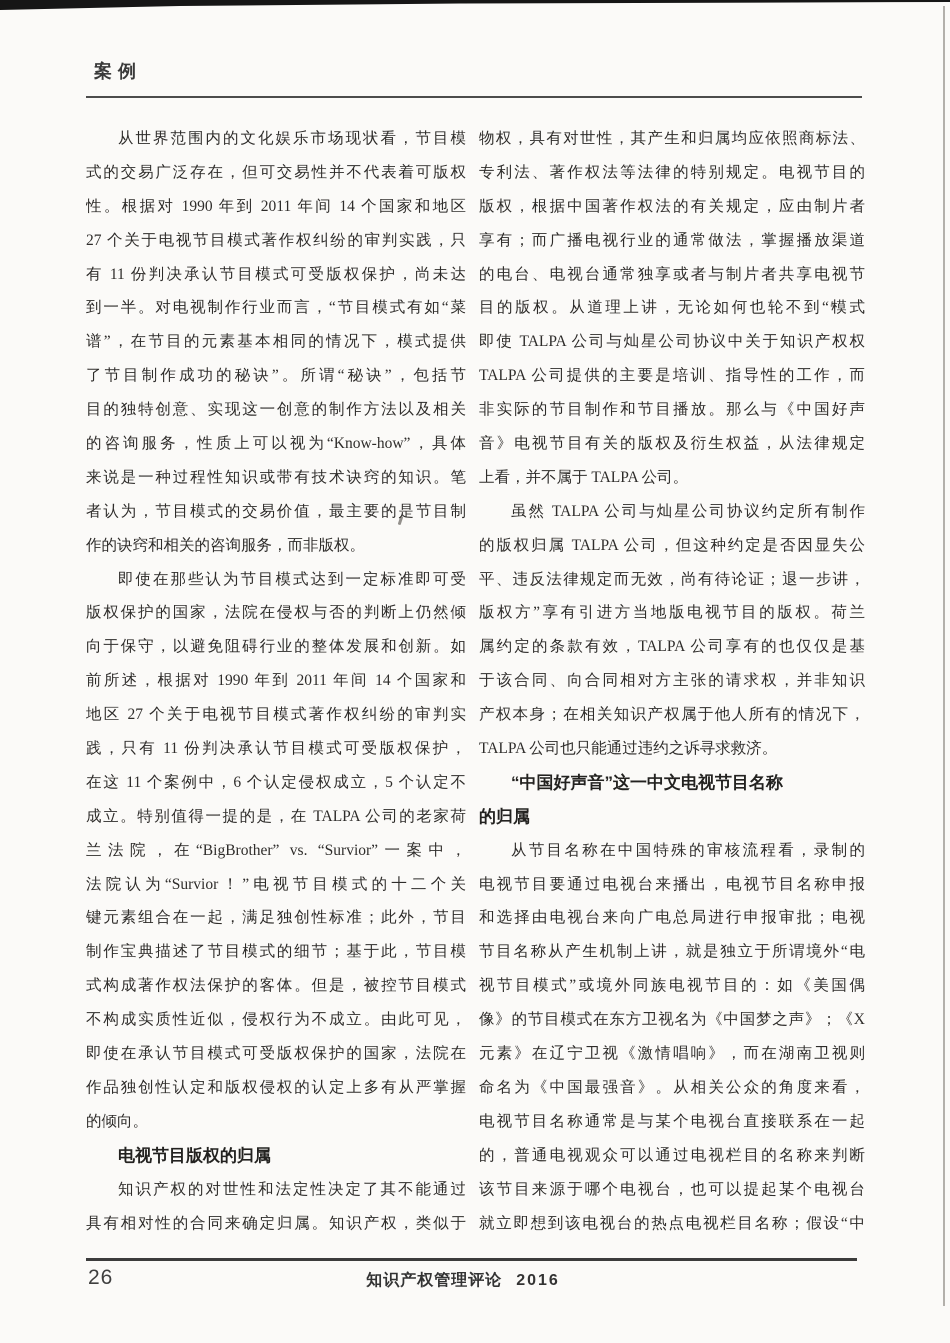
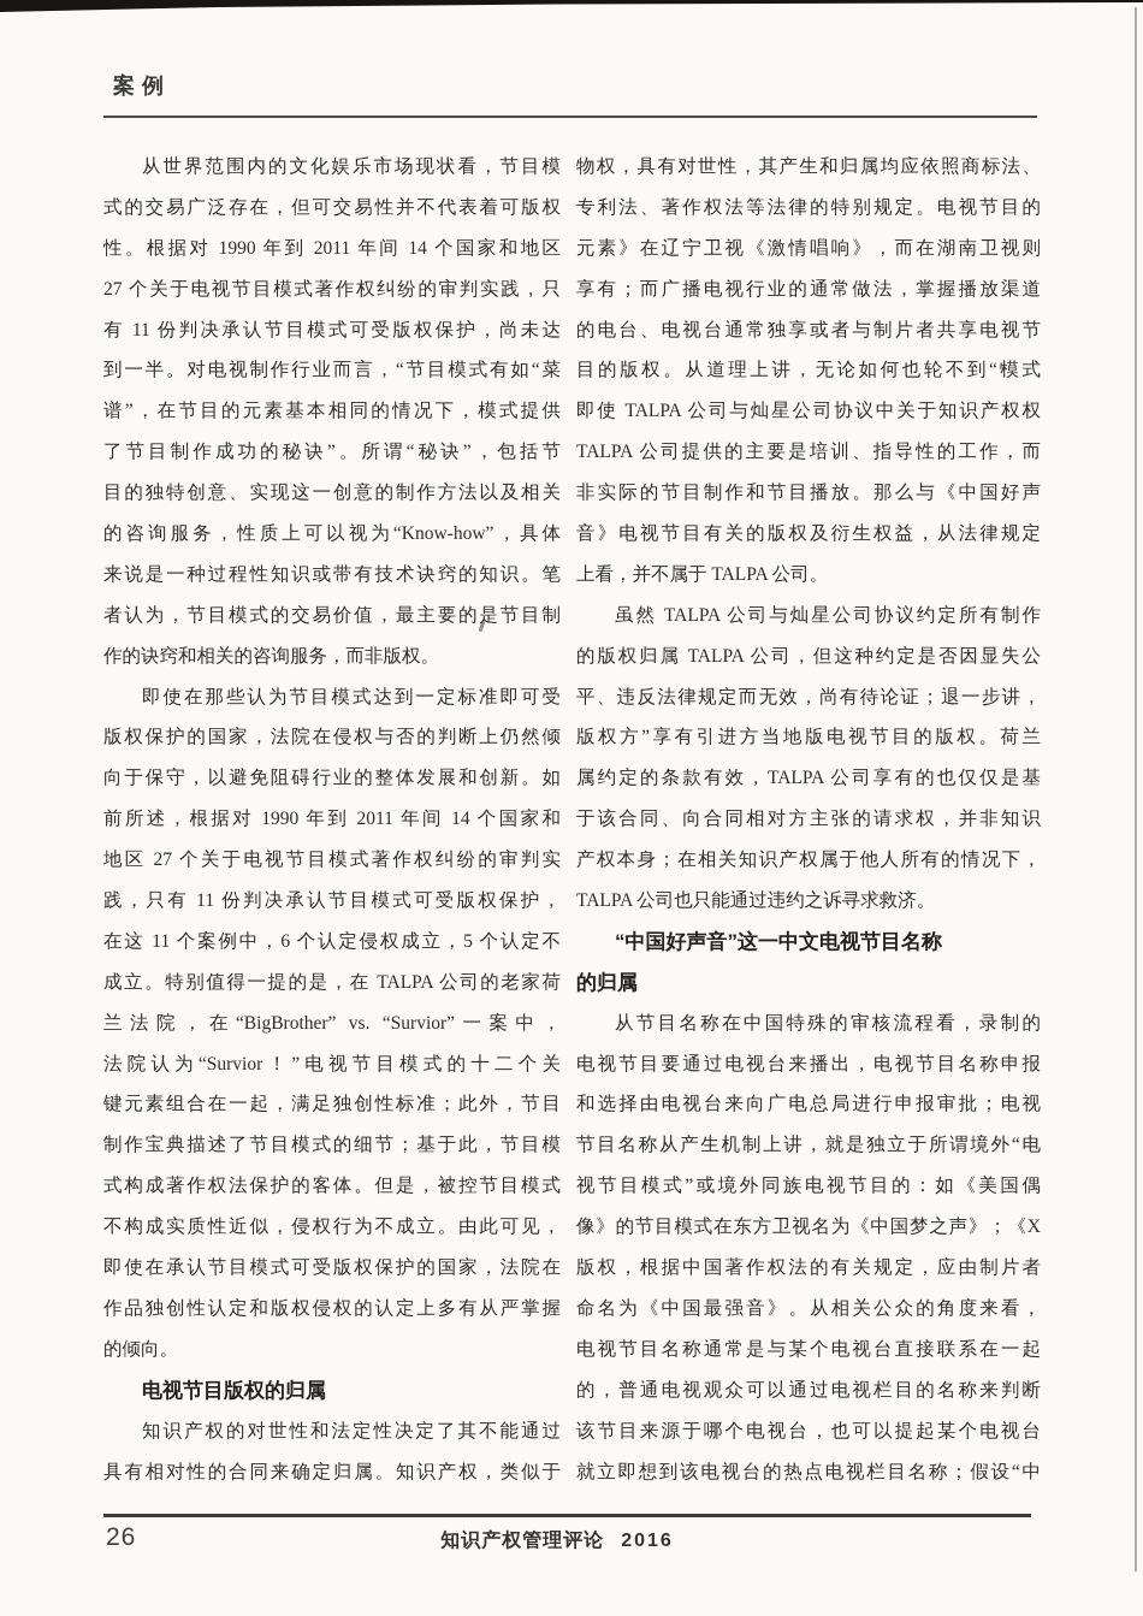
  案例
  从世界范围内的文化娱乐市场现状看，节目模
  式的交易广泛存在，但可交易性并不代表着可版权
  性。根据对 1990 年到 2011 年间 14 个国家和地区
  27 个关于电视节目模式著作权纠纷的审判实践，只
  有 11 份判决承认节目模式可受版权保护，尚未达
  到一半。对电视制作行业而言，“节目模式有如“菜
  谱”，在节目的元素基本相同的情况下，模式提供
  了节目制作成功的秘诀”。所谓“秘诀”，包括节
  目的独特创意、实现这一创意的制作方法以及相关
  的咨询服务，性质上可以视为“Know-how”，具体
  来说是一种过程性知识或带有技术诀窍的知识。笔
  者认为，节目模式的交易价值，最主要的是节目制
  作的诀窍和相关的咨询服务，而非版权。
  即使在那些认为节目模式达到一定标准即可受
  版权保护的国家，法院在侵权与否的判断上仍然倾
  向于保守，以避免阻碍行业的整体发展和创新。如
  前所述，根据对 1990 年到 2011 年间 14 个国家和
  地区 27 个关于电视节目模式著作权纠纷的审判实
  践，只有 11 份判决承认节目模式可受版权保护，
  在这 11 个案例中，6 个认定侵权成立，5 个认定不
  成立。特别值得一提的是，在 TALPA 公司的老家荷
  兰法院，在“BigBrother” vs. “Survior”一案中，
  法院认为“Survior！”电视节目模式的十二个关
  键元素组合在一起，满足独创性标准；此外，节目
  制作宝典描述了节目模式的细节；基于此，节目模
  式构成著作权法保护的客体。但是，被控节目模式
  不构成实质性近似，侵权行为不成立。由此可见，
  即使在承认节目模式可受版权保护的国家，法院在
  作品独创性认定和版权侵权的认定上多有从严掌握
  的倾向。
  电视节目版权的归属
  知识产权的对世性和法定性决定了其不能通过
  具有相对性的合同来确定归属。知识产权，类似于
  物权，具有对世性，其产生和归属均应依照商标法、
  专利法、著作权法等法律的特别规定。电视节目的
- 版权，根据中国著作权法的有关规定，应由制片者
+ 元素》在辽宁卫视《激情唱响》，而在湖南卫视则
  享有；而广播电视行业的通常做法，掌握播放渠道
  的电台、电视台通常独享或者与制片者共享电视节
  目的版权。从道理上讲，无论如何也轮不到“模式
  即使 TALPA 公司与灿星公司协议中关于知识产权权
  TALPA 公司提供的主要是培训、指导性的工作，而
  非实际的节目制作和节目播放。那么与《中国好声
  音》电视节目有关的版权及衍生权益，从法律规定
  上看，并不属于 TALPA 公司。
  虽然 TALPA 公司与灿星公司协议约定所有制作
  的版权归属 TALPA 公司，但这种约定是否因显失公
  平、违反法律规定而无效，尚有待论证；退一步讲，
  版权方”享有引进方当地版电视节目的版权。荷兰
  属约定的条款有效，TALPA 公司享有的也仅仅是基
  于该合同、向合同相对方主张的请求权，并非知识
  产权本身；在相关知识产权属于他人所有的情况下，
  TALPA 公司也只能通过违约之诉寻求救济。
  “中国好声音”这一中文电视节目名称
  的归属
  从节目名称在中国特殊的审核流程看，录制的
  电视节目要通过电视台来播出，电视节目名称申报
  和选择由电视台来向广电总局进行申报审批；电视
  节目名称从产生机制上讲，就是独立于所谓境外“电
  视节目模式”或境外同族电视节目的：如《美国偶
  像》的节目模式在东方卫视名为《中国梦之声》；《X
- 元素》在辽宁卫视《激情唱响》，而在湖南卫视则
+ 版权，根据中国著作权法的有关规定，应由制片者
  命名为《中国最强音》。从相关公众的角度来看，
  电视节目名称通常是与某个电视台直接联系在一起
  的，普通电视观众可以通过电视栏目的名称来判断
  该节目来源于哪个电视台，也可以提起某个电视台
  就立即想到该电视台的热点电视栏目名称；假设“中
  26
  知识产权管理评论 2016
